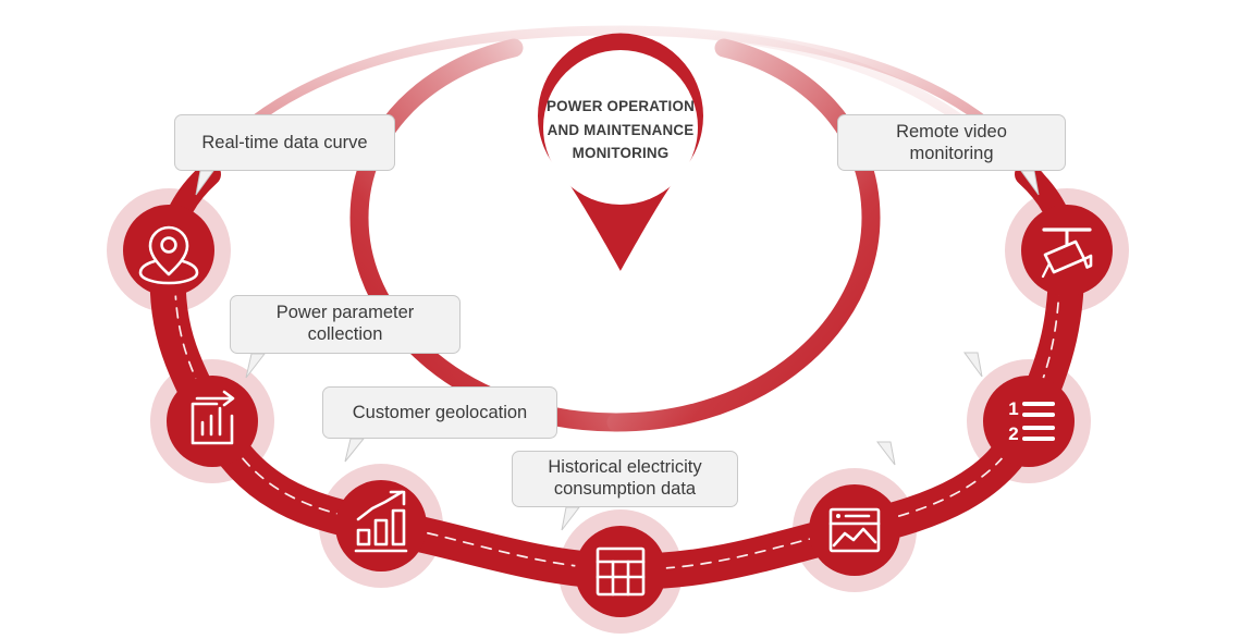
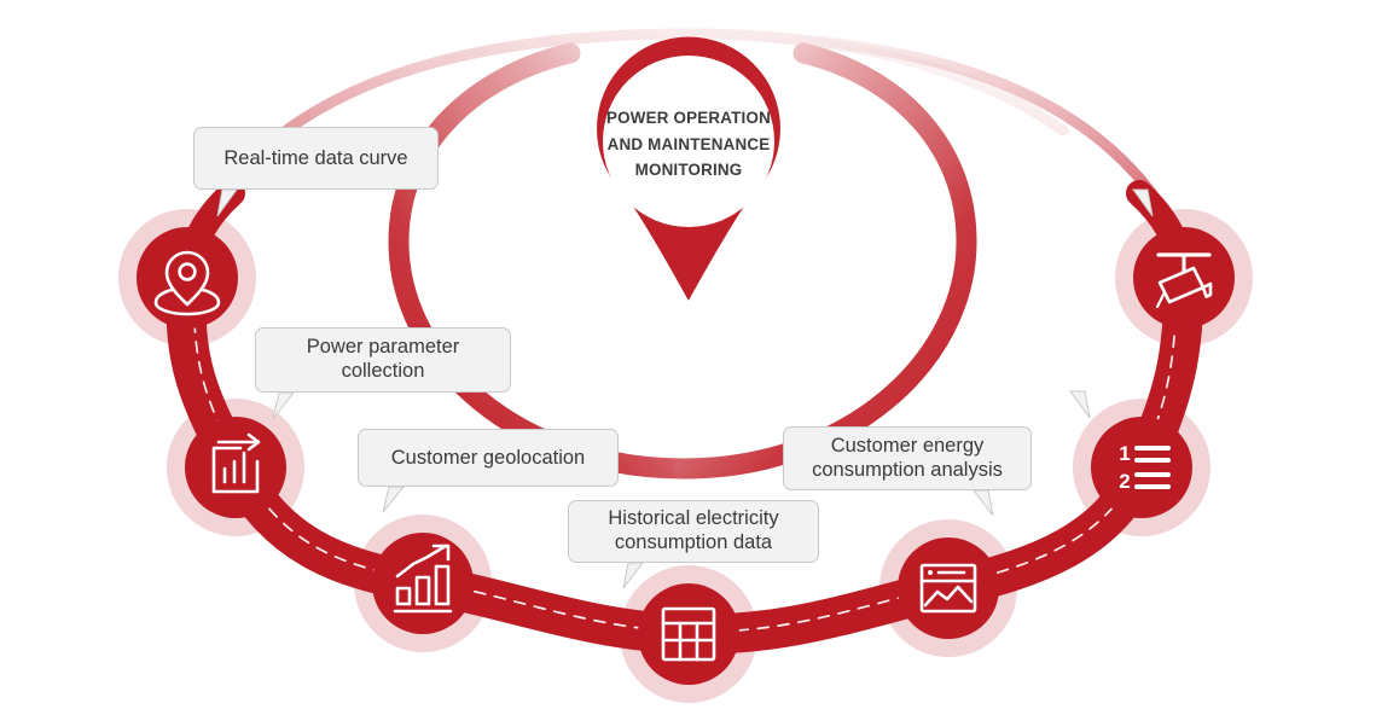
  1
  2
  POWER OPERATION
  AND MAINTENANCE
  MONITORING
  Real-time data curve
- Remote video monitoring
  Power parameter
  collection
  Customer geolocation
+ Customer energy
+ consumption analysis
  Historical electricity
  consumption data
